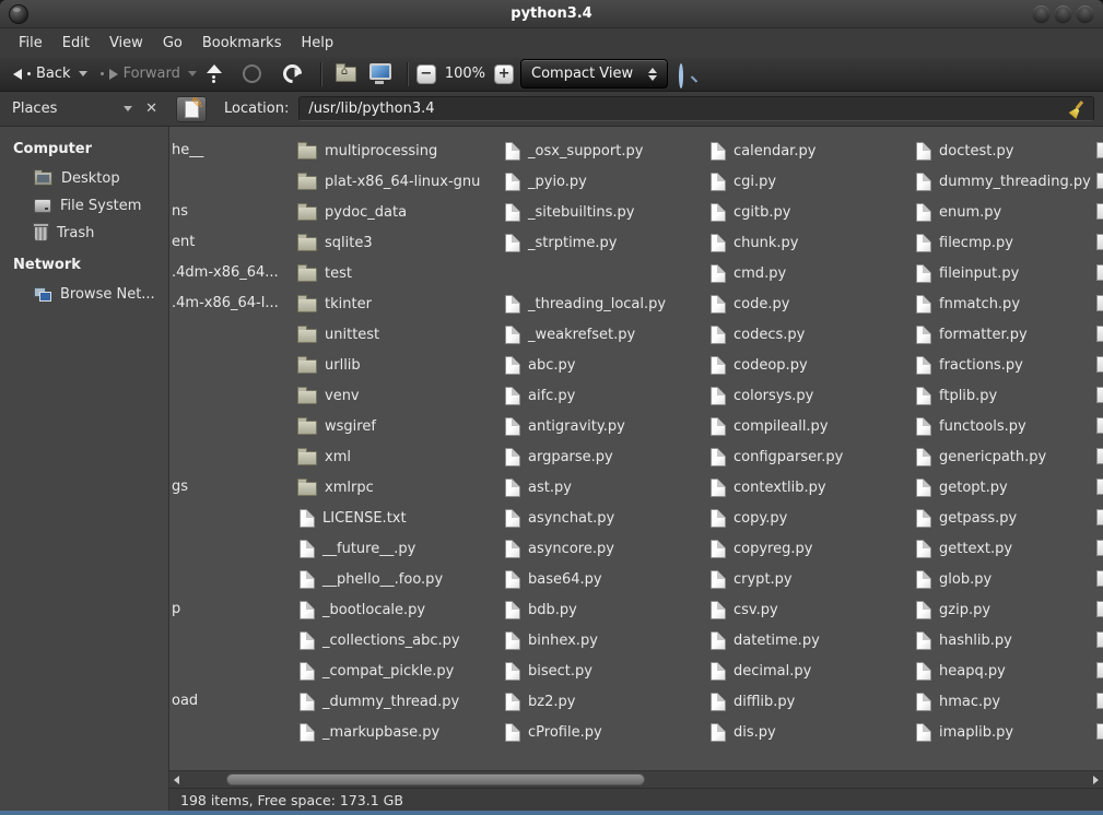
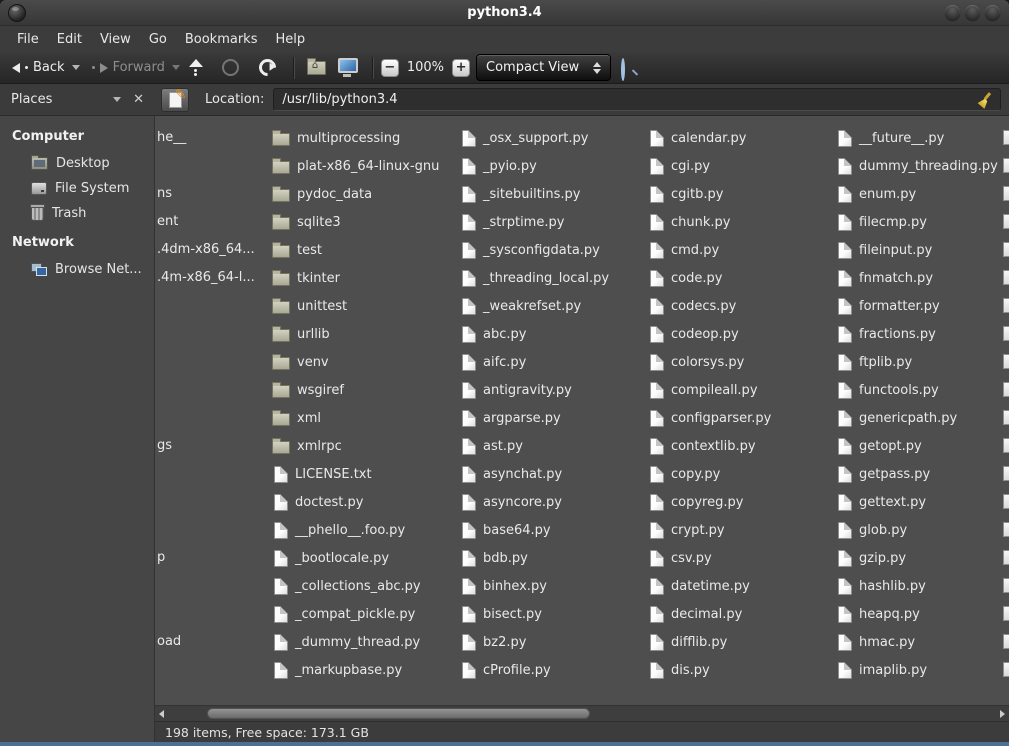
  python3.4
  File
  Edit
  View
  Go
  Bookmarks
  Help
  Back
  Forward
  −
  100%
  +
  Compact View
  Places
  ✕
  ✎
  Location:
  /usr/lib/python3.4
  Computer
  Desktop
  File System
  Trash
  Network
  Browse Net...
  multiprocessing
  plat-x86_64-linux-gnu
  pydoc_data
  sqlite3
  test
  tkinter
  unittest
  urllib
  venv
  wsgiref
  xml
  xmlrpc
  LICENSE.txt
- __future__.py
+ doctest.py
  __phello__.foo.py
  _bootlocale.py
  _collections_abc.py
  _compat_pickle.py
  _dummy_thread.py
  _markupbase.py
  _osx_support.py
  _pyio.py
  _sitebuiltins.py
  _strptime.py
+ _sysconfigdata.py
  _threading_local.py
  _weakrefset.py
  abc.py
  aifc.py
  antigravity.py
  argparse.py
  ast.py
  asynchat.py
  asyncore.py
  base64.py
  bdb.py
  binhex.py
  bisect.py
  bz2.py
  cProfile.py
  calendar.py
  cgi.py
  cgitb.py
  chunk.py
  cmd.py
  code.py
  codecs.py
  codeop.py
  colorsys.py
  compileall.py
  configparser.py
  contextlib.py
  copy.py
  copyreg.py
  crypt.py
  csv.py
  datetime.py
  decimal.py
  difflib.py
  dis.py
- doctest.py
+ __future__.py
  dummy_threading.py
  enum.py
  filecmp.py
  fileinput.py
  fnmatch.py
  formatter.py
  fractions.py
  ftplib.py
  functools.py
  genericpath.py
  getopt.py
  getpass.py
  gettext.py
  glob.py
  gzip.py
  hashlib.py
  heapq.py
  hmac.py
  imaplib.py
  he__
  ns
  ent
  .4dm-x86_64...
  .4m-x86_64-l...
  gs
  p
  oad
  198 items, Free space: 173.1 GB
